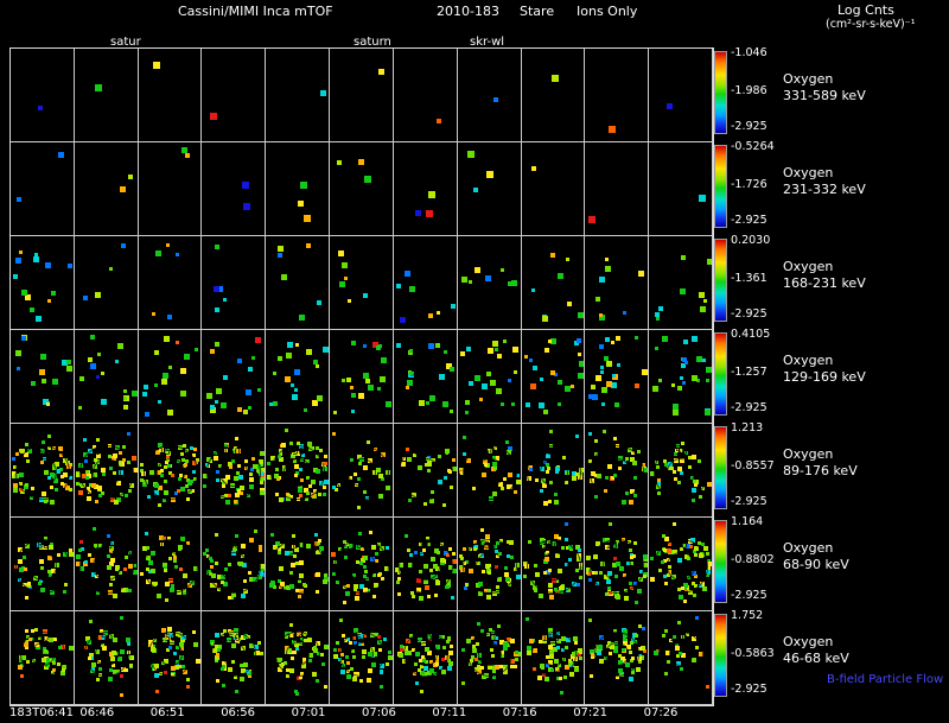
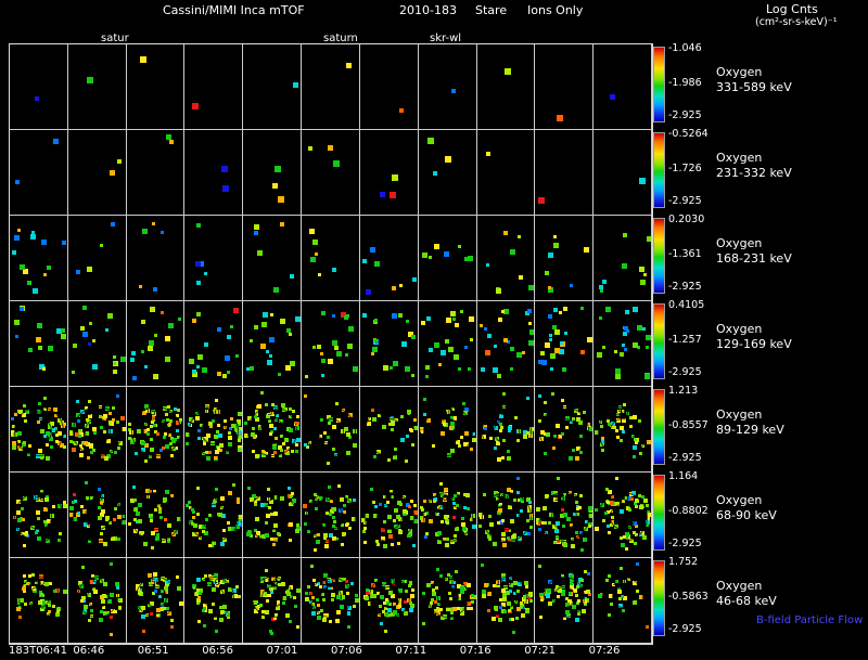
  Cassini/MIMI Inca mTOF
  2010-183
  Stare
  Ions Only
  Log Cnts
  (cm²-sr-s-keV)⁻¹
  satur
  saturn
  skr-wl
  150
  150
  150
  150
  150
  150
  150
  150
  150
  150
  150
  180
  180
  180
  180
  180
  180
  180
  180
  180
  180
  180
  150
  150
  150
  150
  150
  150
  150
  150
  150
  150
  150
  -1.046
  -1.986
  -2.925
  -0.5264
  -1.726
  -2.925
  0.2030
  -1.361
  -2.925
  0.4105
  -1.257
  -2.925
  1.213
  -0.8557
  -2.925
  1.164
  -0.8802
  -2.925
  1.752
  -0.5863
  -2.925
  Oxygen
  331-589 keV
  Oxygen
  231-332 keV
  Oxygen
  168-231 keV
  Oxygen
  129-169 keV
  Oxygen
- 89-176 keV
+ 89-129 keV
  Oxygen
  68-90 keV
  Oxygen
  46-68 keV
  183T06:41
  06:46
  06:51
  06:56
  07:01
  07:06
  07:11
  07:16
  07:21
  07:26
  B-field Particle Flow
